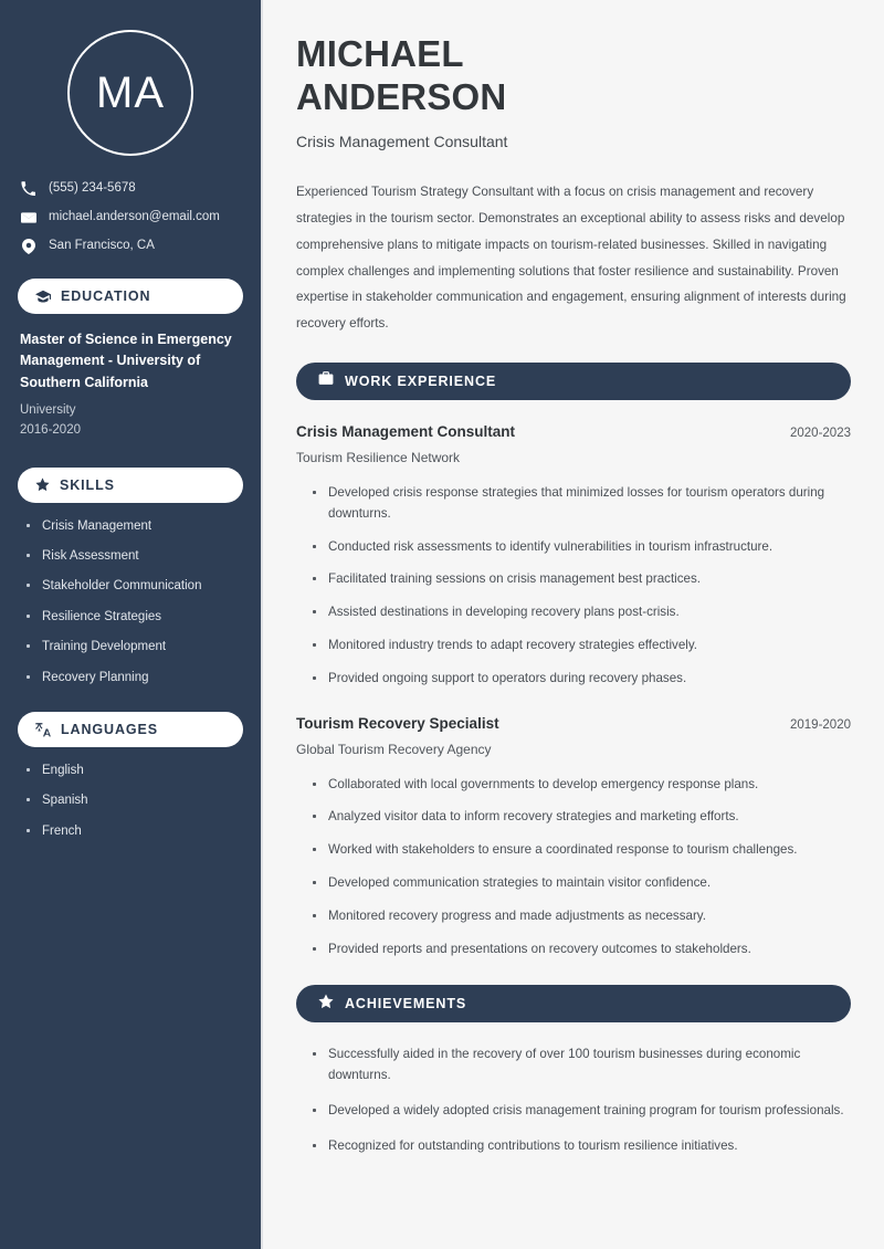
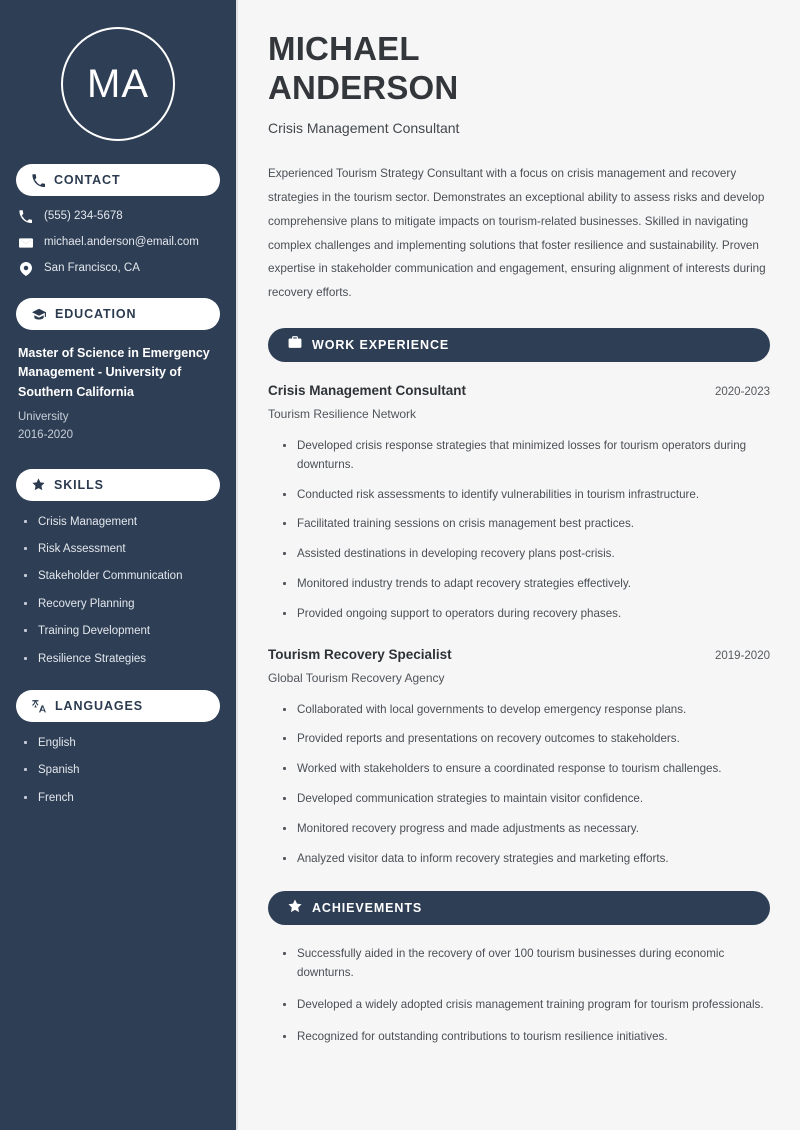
  MA
+ CONTACT
  (555) 234-5678
  michael.anderson@email.com
  San Francisco, CA
  EDUCATION
  Master of Science in Emergency Management - University of Southern California
  University
  2016-2020
  SKILLS
  Crisis Management
  Risk Assessment
  Stakeholder Communication
- Resilience Strategies
+ Recovery Planning
  Training Development
- Recovery Planning
+ Resilience Strategies
  LANGUAGES
  English
  Spanish
  French
  MICHAEL
  ANDERSON
  Crisis Management Consultant
  Experienced Tourism Strategy Consultant with a focus on crisis management and recovery strategies in the tourism sector. Demonstrates an exceptional ability to assess risks and develop comprehensive plans to mitigate impacts on tourism-related businesses. Skilled in navigating complex challenges and implementing solutions that foster resilience and sustainability. Proven expertise in stakeholder communication and engagement, ensuring alignment of interests during recovery efforts.
  WORK EXPERIENCE
  Crisis Management Consultant
  2020-2023
  Tourism Resilience Network
  Developed crisis response strategies that minimized losses for tourism operators during downturns.
  Conducted risk assessments to identify vulnerabilities in tourism infrastructure.
  Facilitated training sessions on crisis management best practices.
  Assisted destinations in developing recovery plans post-crisis.
  Monitored industry trends to adapt recovery strategies effectively.
  Provided ongoing support to operators during recovery phases.
  Tourism Recovery Specialist
  2019-2020
  Global Tourism Recovery Agency
  Collaborated with local governments to develop emergency response plans.
- Analyzed visitor data to inform recovery strategies and marketing efforts.
+ Provided reports and presentations on recovery outcomes to stakeholders.
  Worked with stakeholders to ensure a coordinated response to tourism challenges.
  Developed communication strategies to maintain visitor confidence.
  Monitored recovery progress and made adjustments as necessary.
- Provided reports and presentations on recovery outcomes to stakeholders.
+ Analyzed visitor data to inform recovery strategies and marketing efforts.
  ACHIEVEMENTS
  Successfully aided in the recovery of over 100 tourism businesses during economic downturns.
  Developed a widely adopted crisis management training program for tourism professionals.
  Recognized for outstanding contributions to tourism resilience initiatives.
